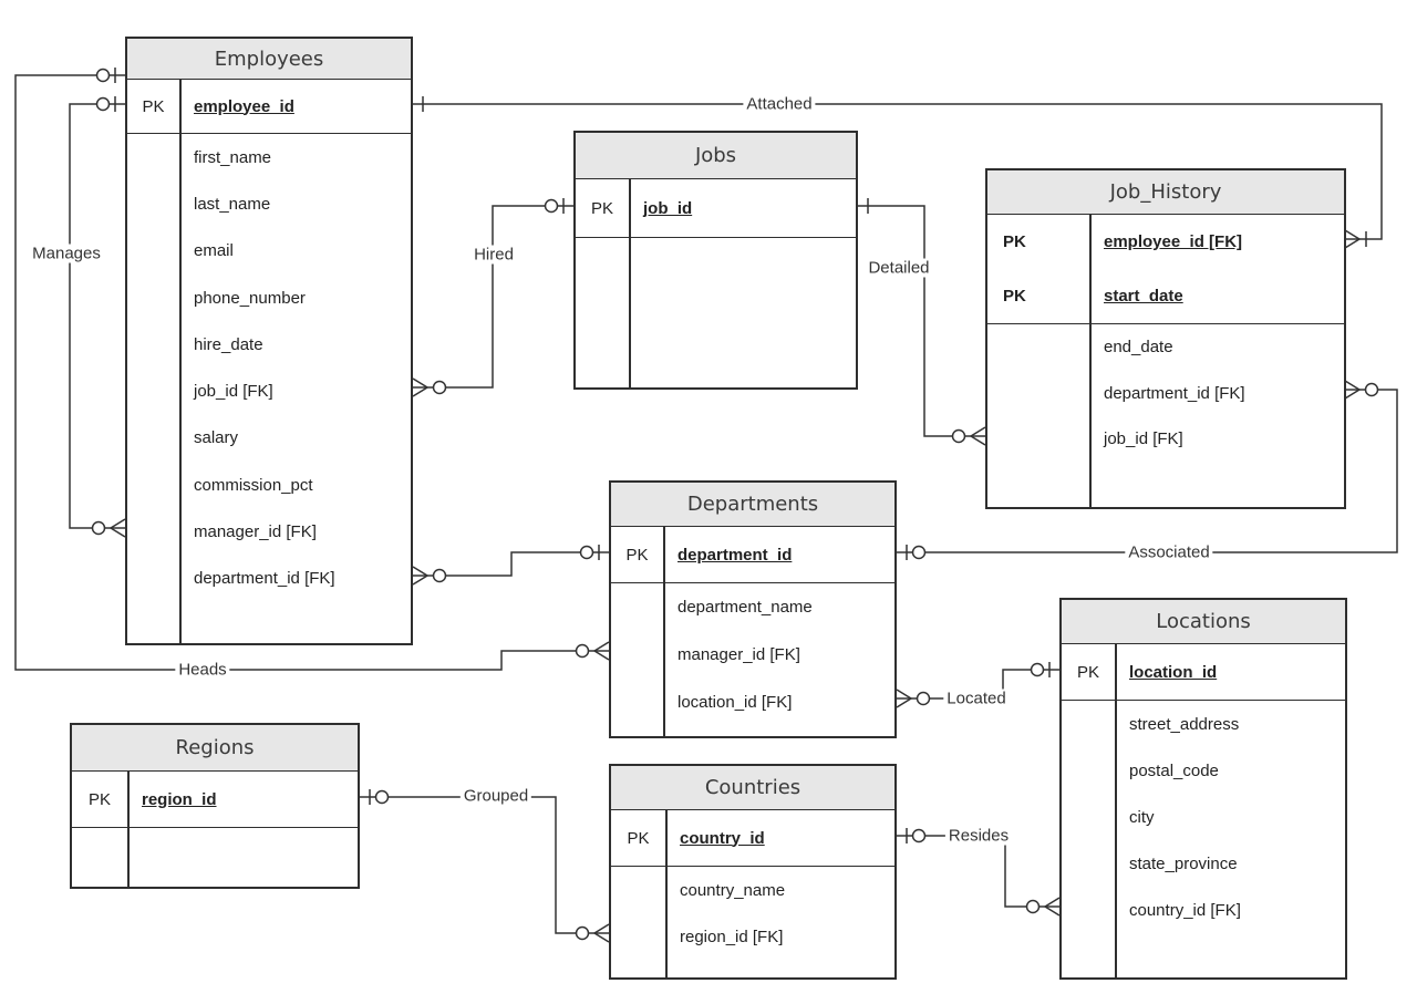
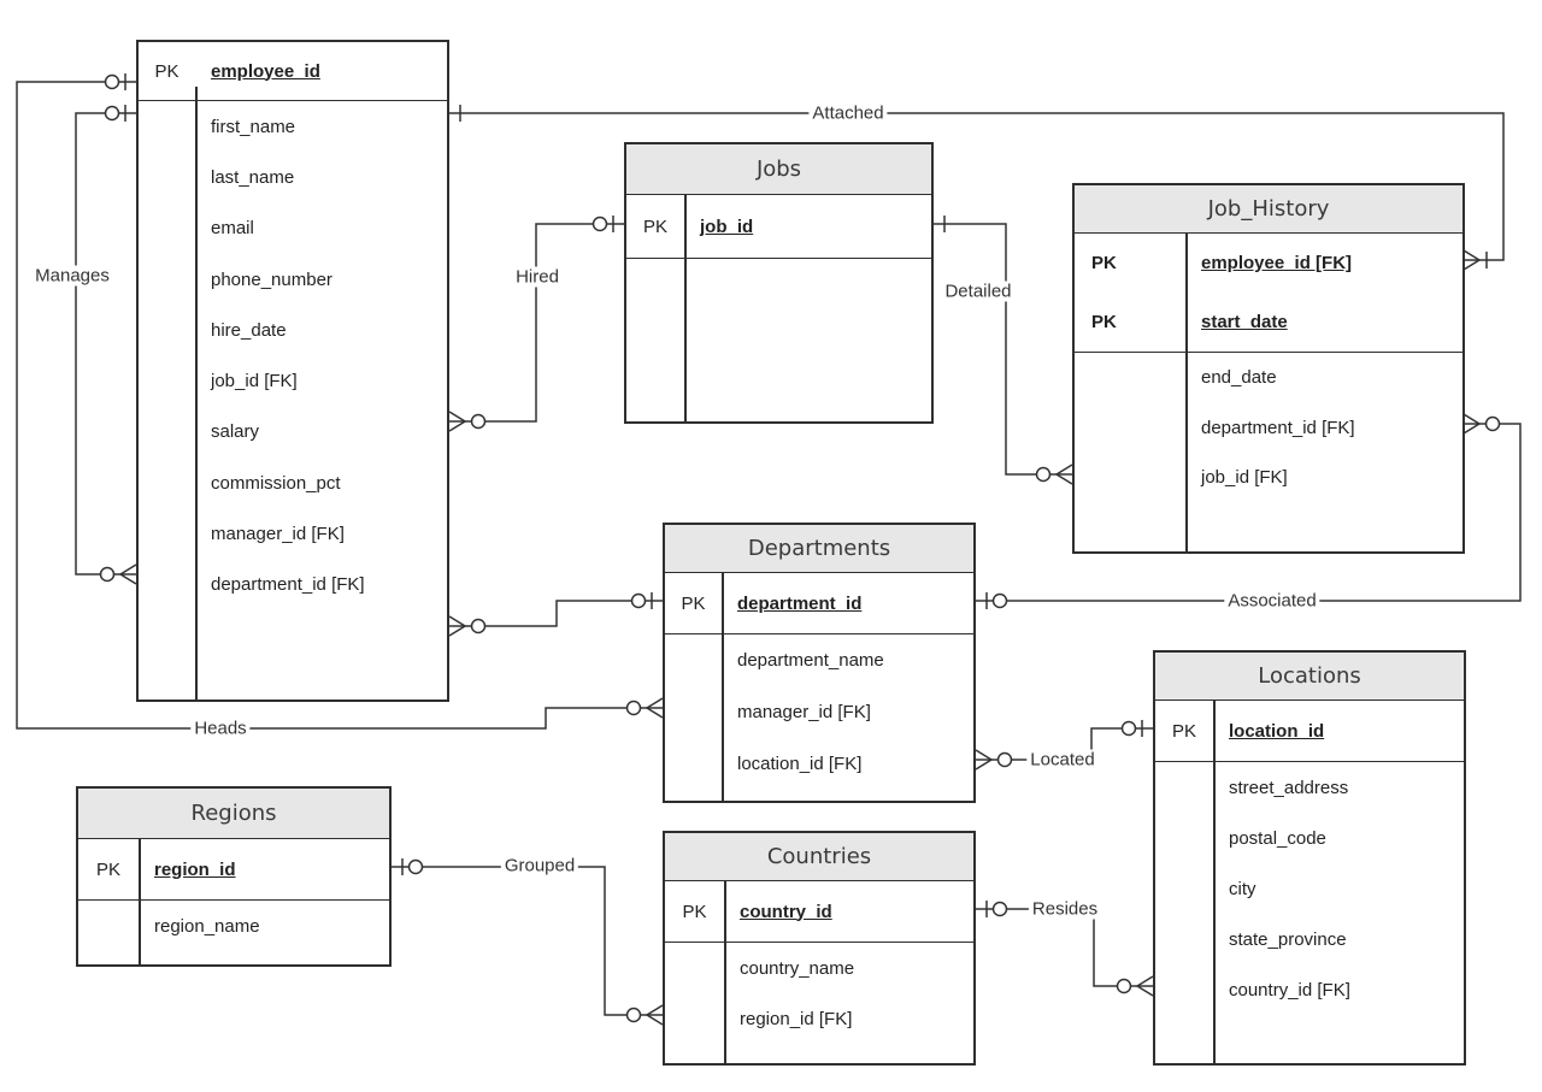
- Employees
  PK
  employee_id
  first_name
  last_name
  email
  phone_number
  hire_date
  job_id [FK]
  salary
  commission_pct
  manager_id [FK]
  department_id [FK]
  Jobs
  PK
  job_id
  Job_History
  PK
  employee_id [FK]
  PK
  start_date
  end_date
  department_id [FK]
  job_id [FK]
  Departments
  PK
  department_id
  department_name
  manager_id [FK]
  location_id [FK]
  Locations
  PK
  location_id
  street_address
  postal_code
  city
  state_province
  country_id [FK]
  Regions
  PK
  region_id
+ region_name
  Countries
  PK
  country_id
  country_name
  region_id [FK]
  Manages
  Heads
  Hired
  Attached
  Detailed
  Associated
  Located
  Grouped
  Resides
